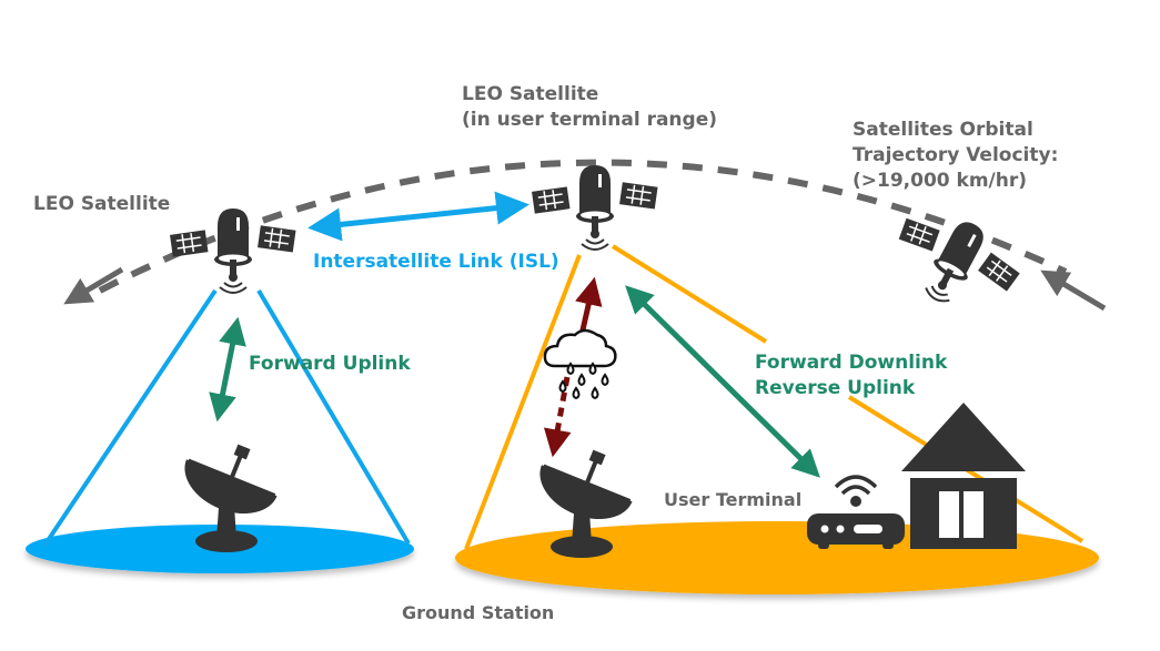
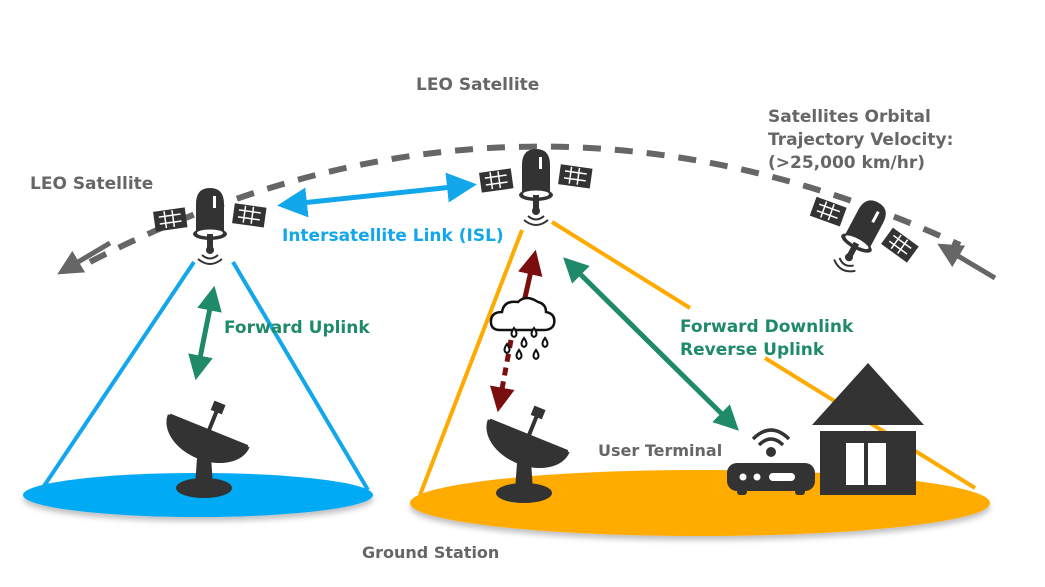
  LEO Satellite
  LEO Satellite
- (in user terminal range)
  Satellites Orbital
  Trajectory Velocity:
- (>19,000 km/hr)
+ (>25,000 km/hr)
  Intersatellite Link (ISL)
  Forward Uplink
  Forward Downlink
  Reverse Uplink
  User Terminal
  Ground Station
